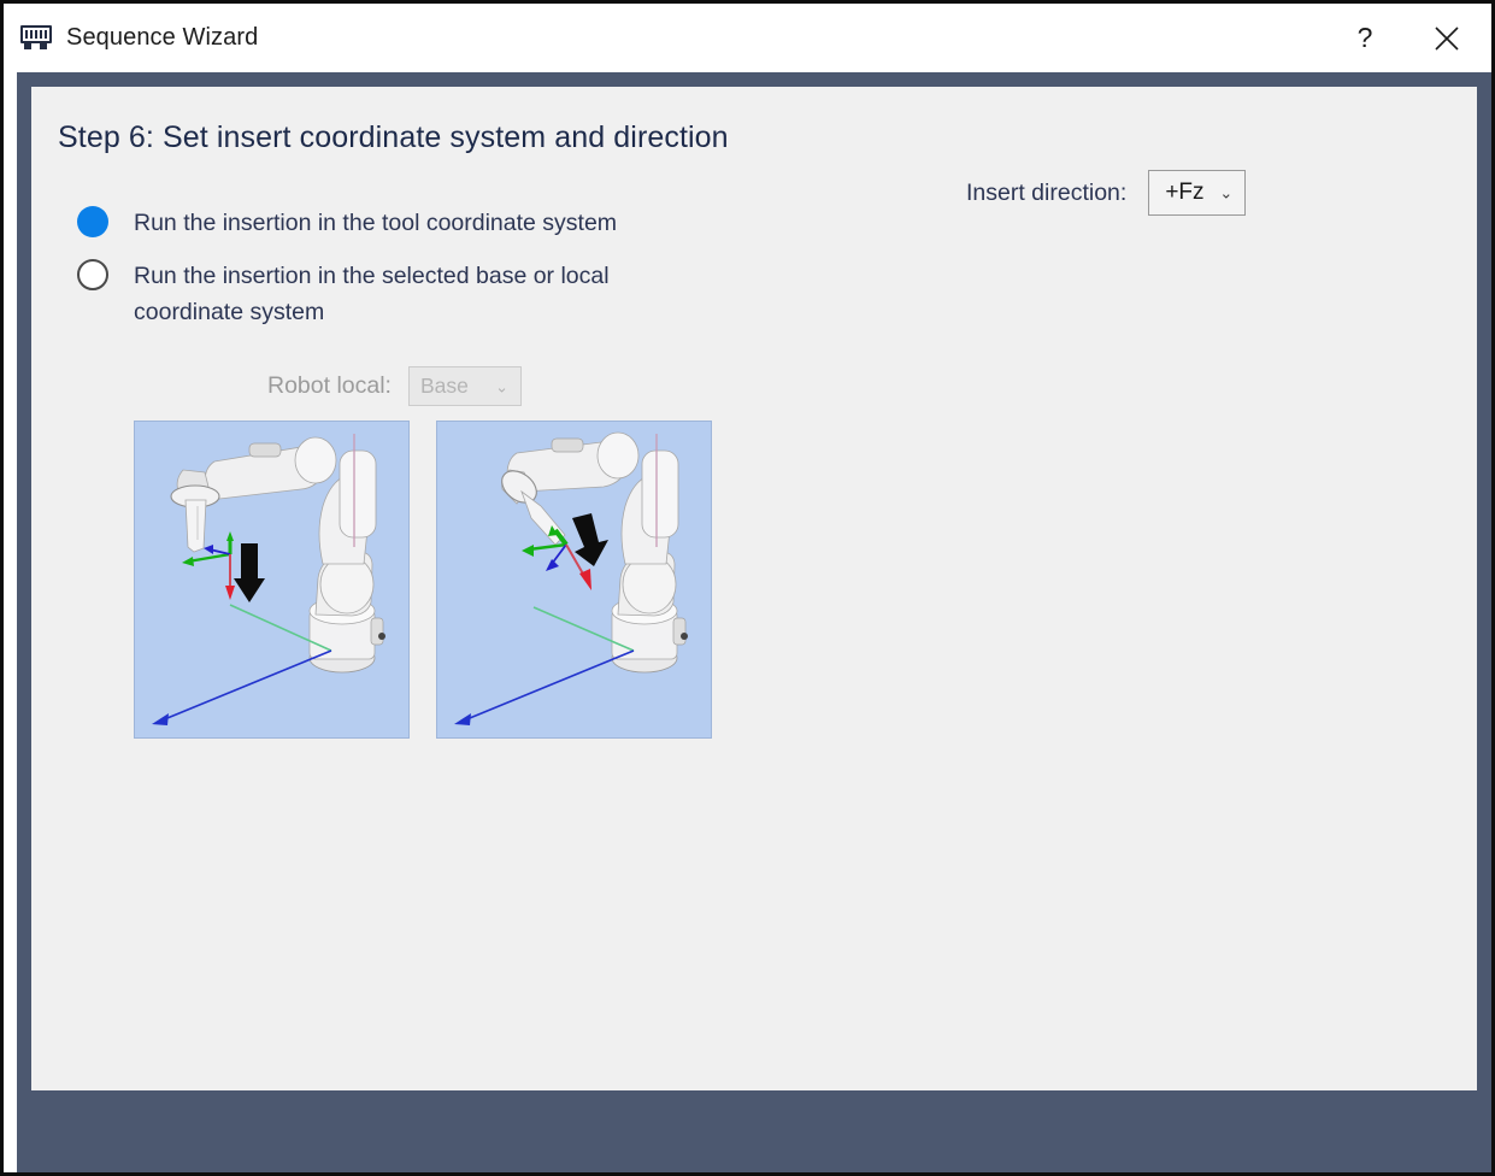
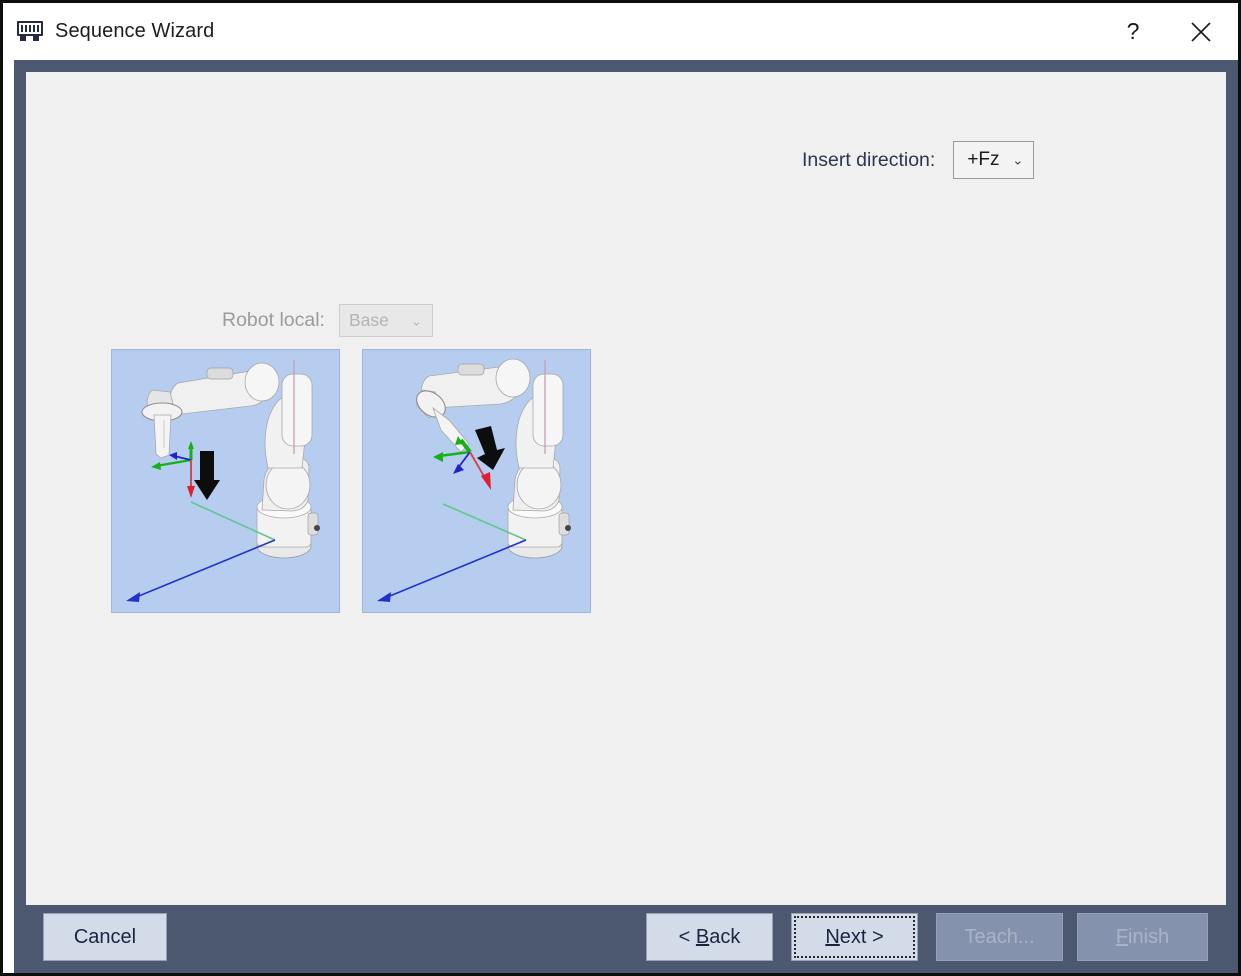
  Sequence Wizard
  ?
- Step 6: Set insert coordinate system and direction
- Run the insertion in the tool coordinate system
- Run the insertion in the selected base or local coordinate system
  Robot local:
  Base
  ⌄
  Insert direction:
  +Fz
  ⌄
+ Cancel
+ < Back
+ Next >
+ Teach...
+ Finish
